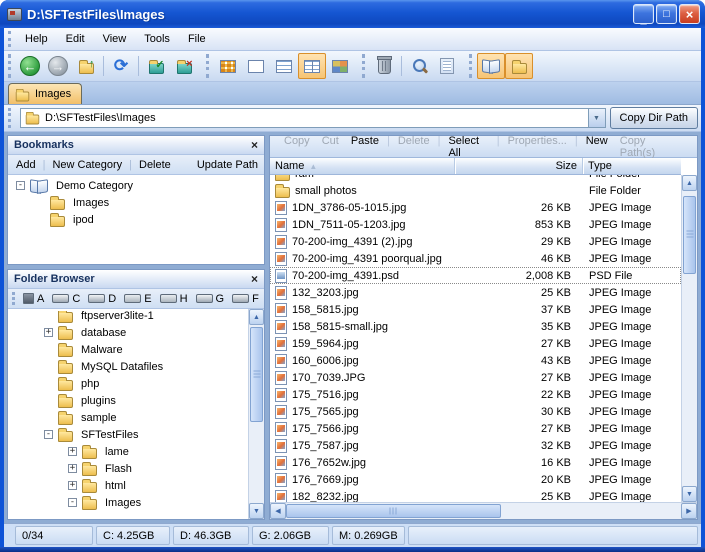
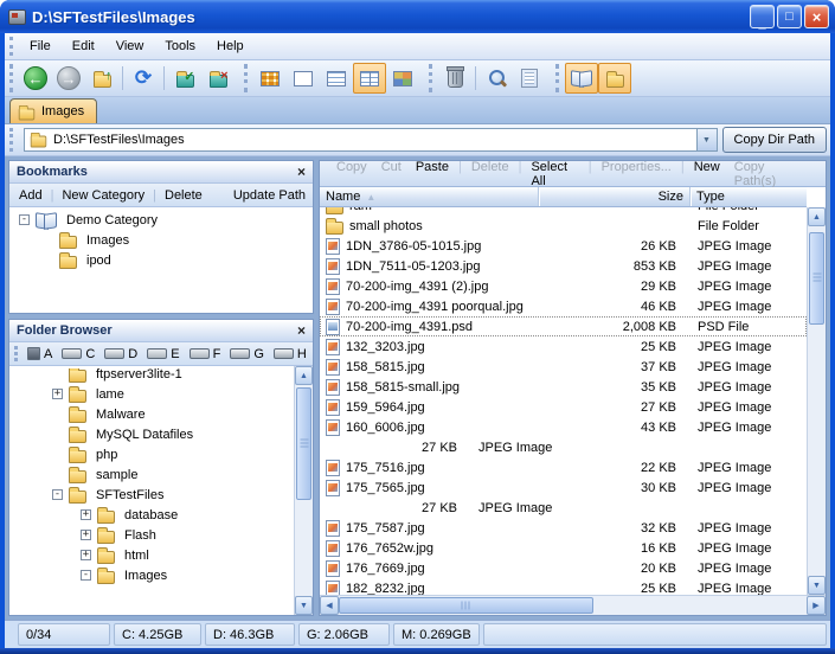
  D:\SFTestFiles\Images
  _
  □
  ×
- Help
+ File
  Edit
  View
  Tools
- File
+ Help
  ←
  →
  ↑
  ⟳
  ✓
  ×
  Images
  D:\SFTestFiles\Images
  Copy Dir Path
  Bookmarks
  ×
  Add
  |
  New Category
  |
  Delete
  Update Path
  -
  Demo Category
  Images
  ipod
  Folder Browser
  ×
  A
  C
  D
  E
- H
+ F
  G
- F
+ H
  ftpserver3lite-1
  +
- database
+ lame
  Malware
  MySQL Datafiles
  php
- plugins
  sample
  -
  SFTestFiles
  +
- lame
+ database
  +
  Flash
  +
  html
  -
  Images
  Copy
  Cut
  Paste
  |
  Delete
  |
  Select All
  |
  Properties...
  |
  New
  Copy Path(s)
  Name
  ▲
  Size
  Type
  small photos
  File Folder
  1DN_3786-05-1015.jpg
  26 KB
  JPEG Image
  1DN_7511-05-1203.jpg
  853 KB
  JPEG Image
  70-200-img_4391 (2).jpg
  29 KB
  JPEG Image
  70-200-img_4391 poorqual.jpg
  46 KB
  JPEG Image
  70-200-img_4391.psd
  2,008 KB
  PSD File
  132_3203.jpg
  25 KB
  JPEG Image
  158_5815.jpg
  37 KB
  JPEG Image
  158_5815-small.jpg
  35 KB
  JPEG Image
  159_5964.jpg
  27 KB
  JPEG Image
  160_6006.jpg
  43 KB
  JPEG Image
- 170_7039.JPG
  27 KB
  JPEG Image
  175_7516.jpg
  22 KB
  JPEG Image
  175_7565.jpg
  30 KB
  JPEG Image
- 175_7566.jpg
  27 KB
  JPEG Image
  175_7587.jpg
  32 KB
  JPEG Image
  176_7652w.jpg
  16 KB
  JPEG Image
  176_7669.jpg
  20 KB
  JPEG Image
  182_8232.jpg
  25 KB
  JPEG Image
  0/34
  C: 4.25GB
  D: 46.3GB
  G: 2.06GB
  M: 0.269GB
